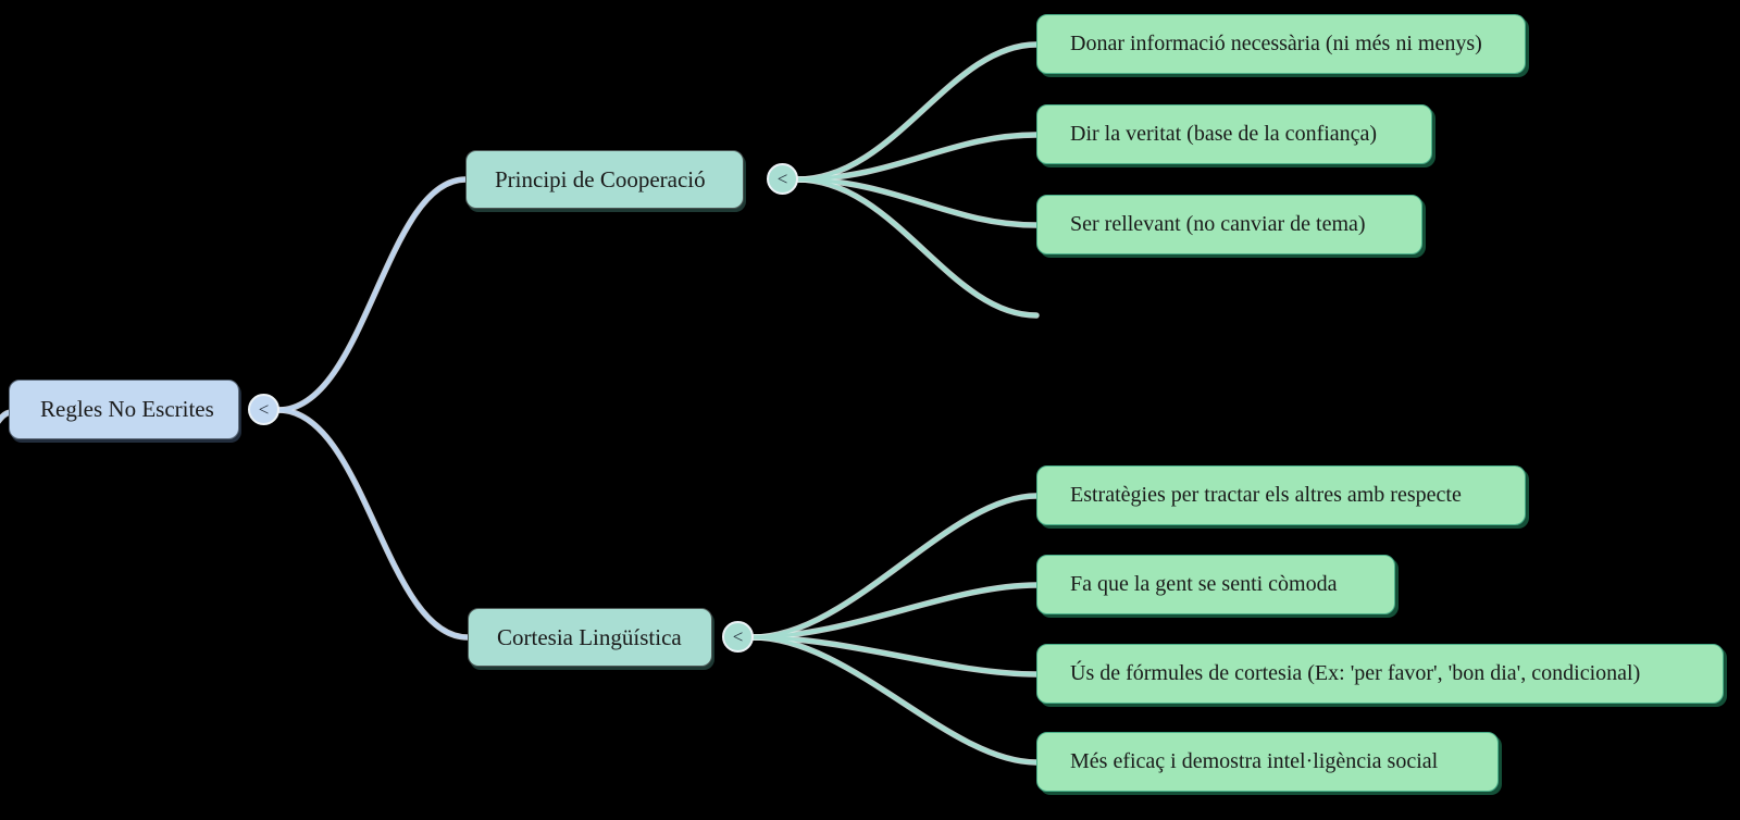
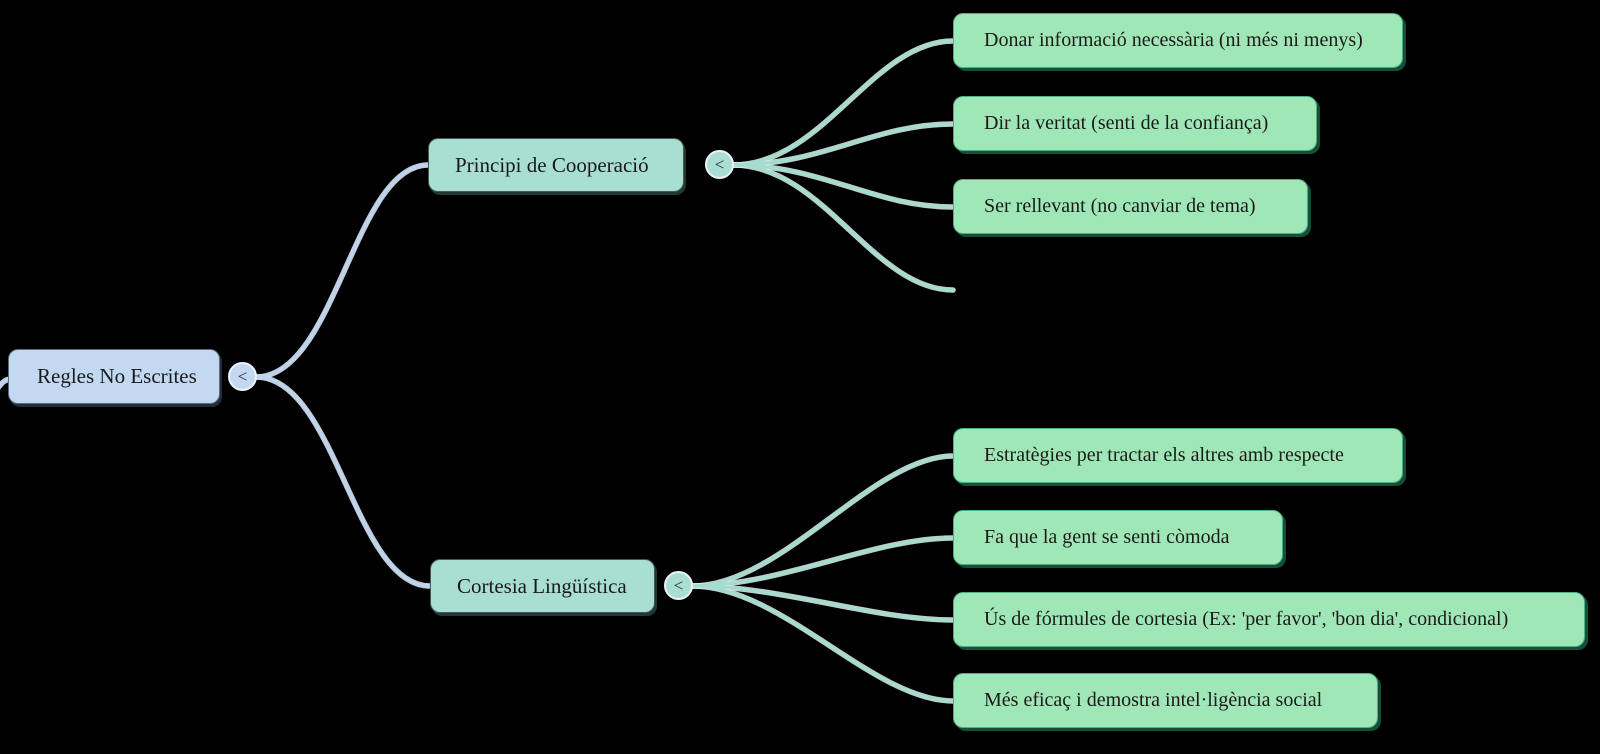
  Regles No Escrites
  <
  Principi de Cooperació
  <
  Cortesia Lingüística
  <
  Donar informació necessària (ni més ni menys)
- Dir la veritat (base de la confiança)
+ Dir la veritat (senti de la confiança)
  Ser rellevant (no canviar de tema)
  Estratègies per tractar els altres amb respecte
  Fa que la gent se senti còmoda
  Ús de fórmules de cortesia (Ex: 'per favor', 'bon dia', condicional)
  Més eficaç i demostra intel·ligència social
